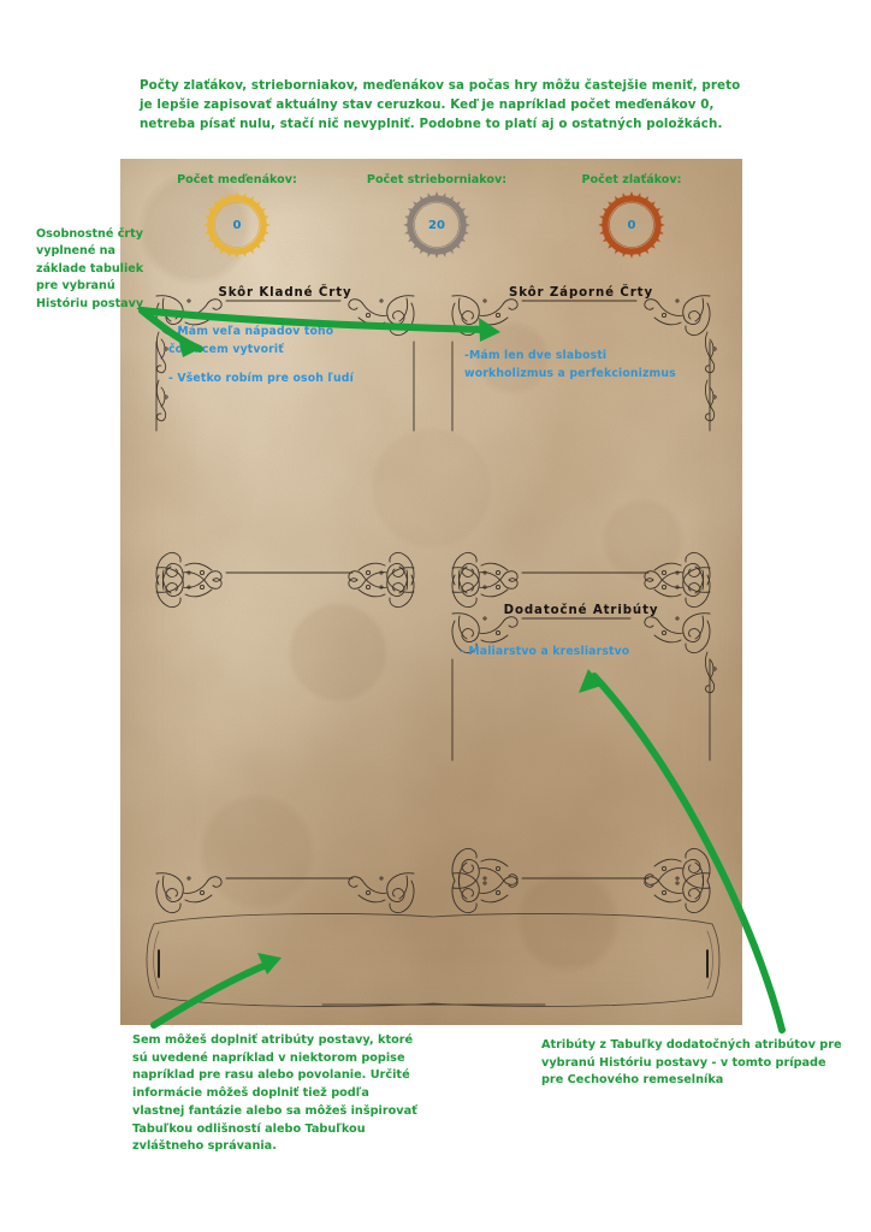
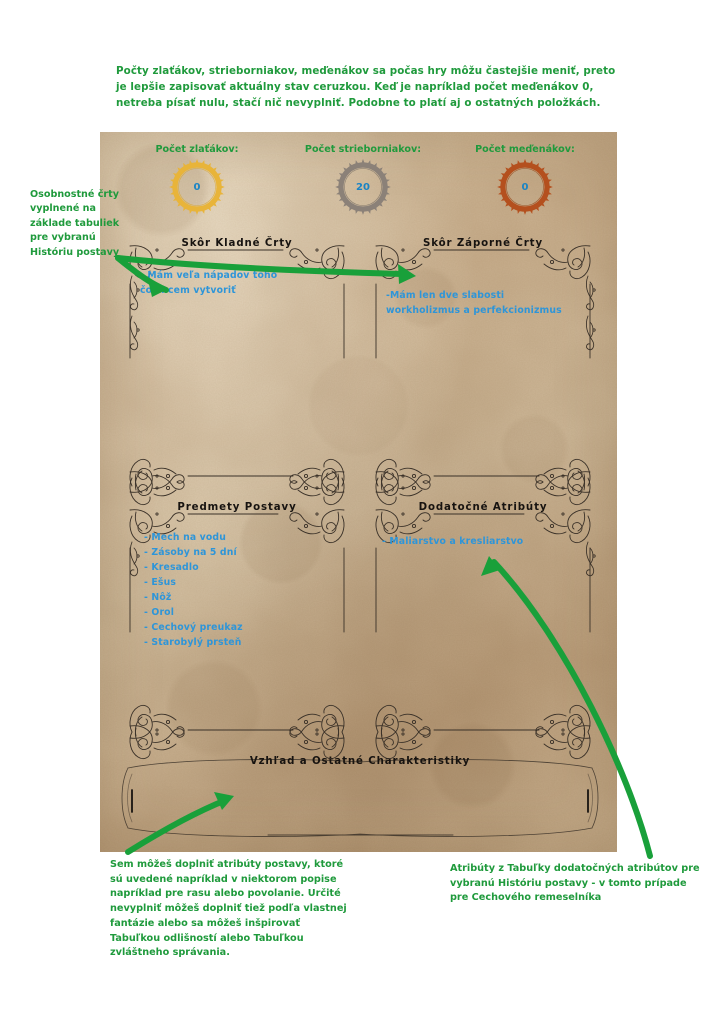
  Počty zlaťákov, strieborniakov, meďenákov sa počas hry môžu častejšie meniť, preto je lepšie zapisovať aktuálny stav ceruzkou. Keď je napríklad počet meďenákov 0, netreba písať nulu, stačí nič nevyplniť. Podobne to platí aj o ostatných položkách.
- Počet meďenákov:
+ Počet zlaťákov:
  0
  Počet strieborniakov:
  20
- Počet zlaťákov:
+ Počet meďenákov:
  0
  Skôr Kladné Črty
  Mám veľa nápadov toho
  čocem vytvoriť
- - Všetko robím pre osoh ľudí
  Skôr Záporné Črty
  -Mám len dve slabosti
  workholizmus a perfekcionizmus
+ Predmety Postavy
+ - Mech na vodu
+ - Zásoby na 5 dní
+ - Kresadlo
+ - Ešus
+ - Nôž
+ - Orol
+ - Cechový preukaz
+ - Starobylý prsteň
  Dodatočné Atribúty
  - Maliarstvo a kresliarstvo
+ Vzhľad a Ostatné Charakteristiky
  Osobnostné črty vyplnené na základe tabuliek pre vybranú Históriu postavy
- Sem môžeš doplniť atribúty postavy, ktoré sú uvedené napríklad v niektorom popise napríklad pre rasu alebo povolanie. Určité informácie môžeš doplniť tiež podľa vlastnej fantázie alebo sa môžeš inšpirovať Tabuľkou odlišností alebo Tabuľkou zvláštneho správania.
+ Sem môžeš doplniť atribúty postavy, ktoré sú uvedené napríklad v niektorom popise napríklad pre rasu alebo povolanie. Určité nevyplniť môžeš doplniť tiež podľa vlastnej fantázie alebo sa môžeš inšpirovať Tabuľkou odlišností alebo Tabuľkou zvláštneho správania.
  Atribúty z Tabuľky dodatočných atribútov pre vybranú Históriu postavy - v tomto prípade pre Cechového remeselníka
